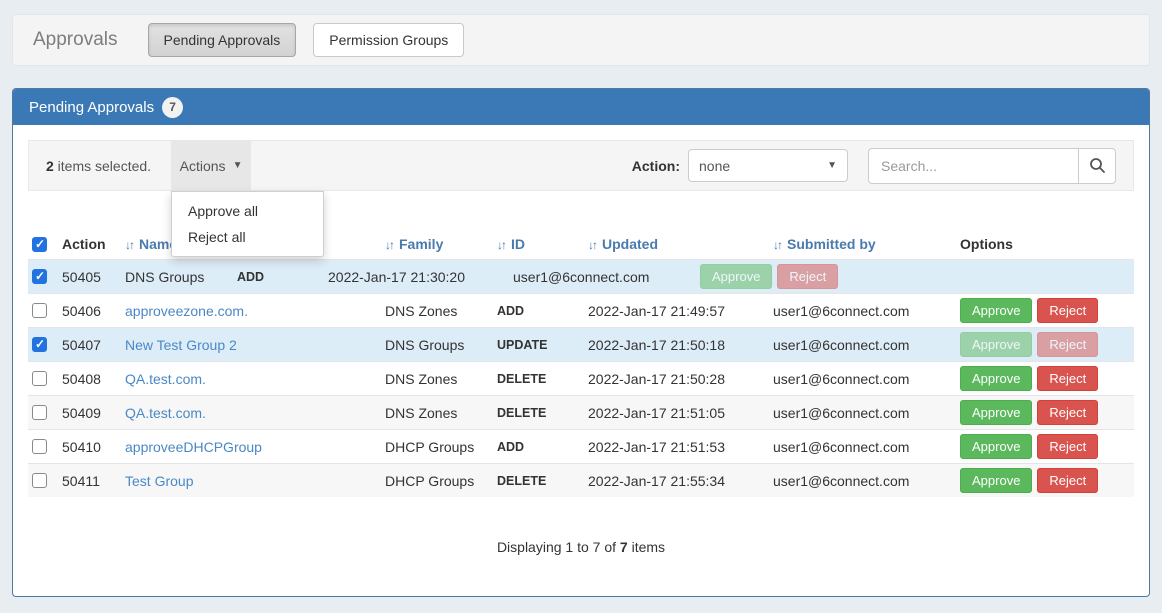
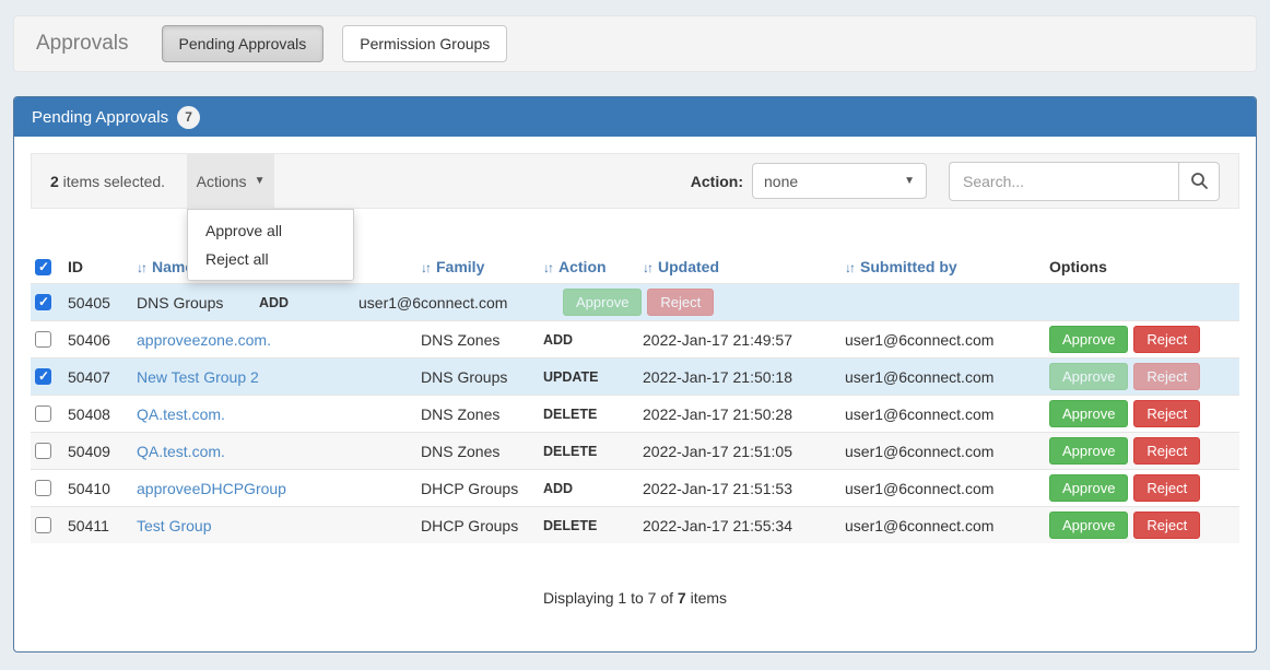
  Approvals
  Pending Approvals
  Permission Groups
  Pending Approvals
  7
  2 items selected.
  Actions
  ▼
  Approve all
  Reject all
  Action:
  none
  ▼
  Search...
- Action
+ ID
  ↓↑ Nam
  ↓↑ Family
- ↓↑ ID
+ ↓↑ Action
  ↓↑ Updated
  ↓↑ Submitted by
  Options
  50405
  DNS Groups
  ADD
- 2022-Jan-17 21:30:20
  user1@6connect.com
  Approve
  Reject
  50406
  approveezone.com.
  DNS Zones
  ADD
  2022-Jan-17 21:49:57
  user1@6connect.com
  Approve
  Reject
  50407
  New Test Group 2
  DNS Groups
  UPDATE
  2022-Jan-17 21:50:18
  user1@6connect.com
  Approve
  Reject
  50408
  QA.test.com.
  DNS Zones
  DELETE
  2022-Jan-17 21:50:28
  user1@6connect.com
  Approve
  Reject
  50409
  QA.test.com.
  DNS Zones
  DELETE
  2022-Jan-17 21:51:05
  user1@6connect.com
  Approve
  Reject
  50410
  approveeDHCPGroup
  DHCP Groups
  ADD
  2022-Jan-17 21:51:53
  user1@6connect.com
  Approve
  Reject
  50411
  Test Group
  DHCP Groups
  DELETE
  2022-Jan-17 21:55:34
  user1@6connect.com
  Approve
  Reject
  Displaying 1 to 7 of 7 items
